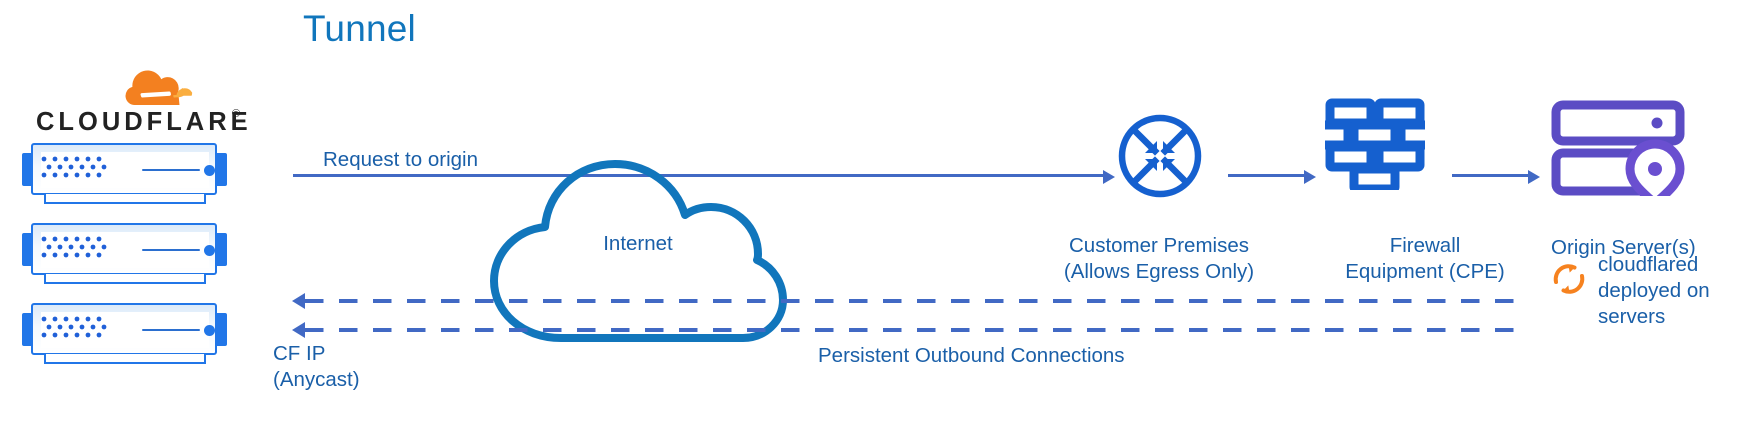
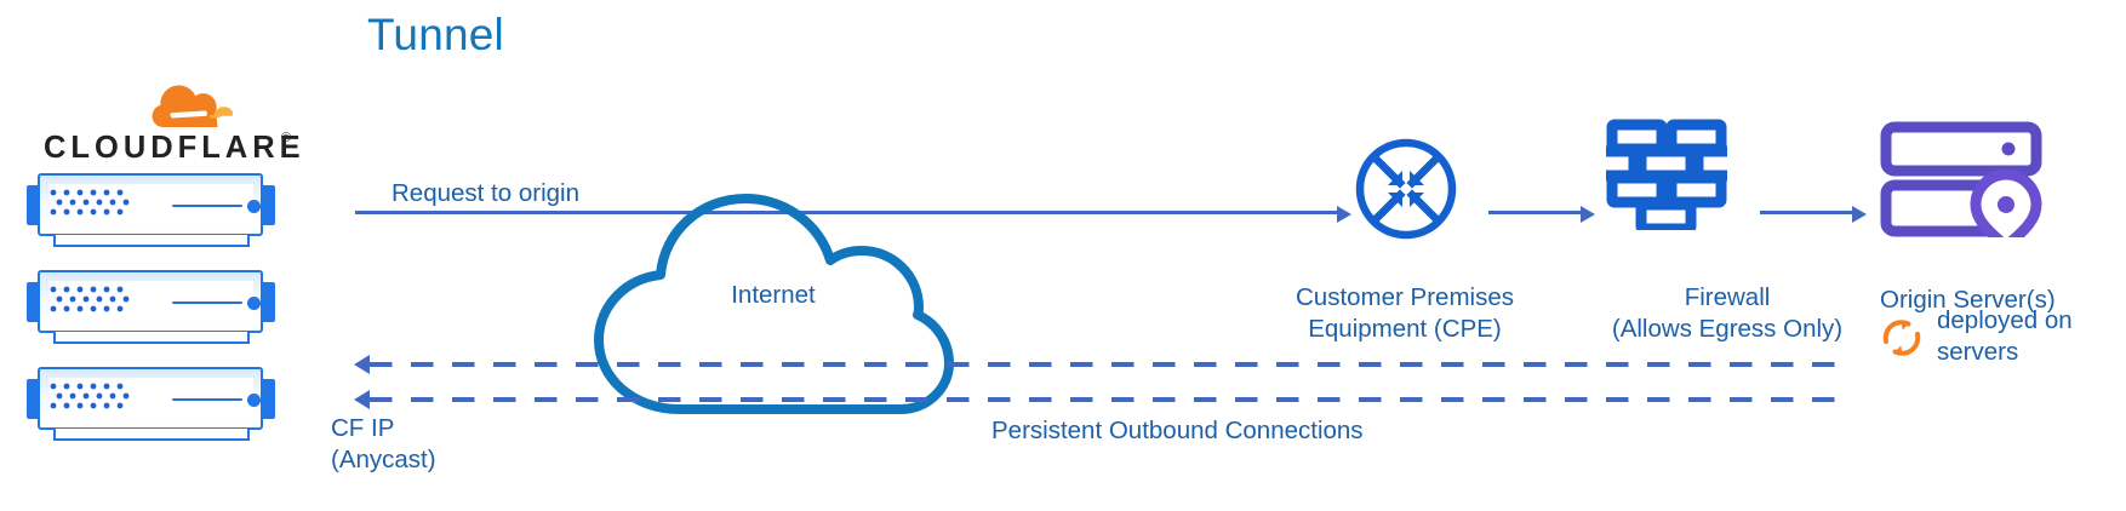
  Tunnel
  CLOUDFLARE
  ®
  Request to origin
  Internet
  Persistent Outbound Connections
  CF IP
  (Anycast)
  Customer Premises
- (Allows Egress Only)
+ Equipment (CPE)
  Firewall
- Equipment (CPE)
+ (Allows Egress Only)
  Origin Server(s)
- cloudflared
  deployed on
  servers
